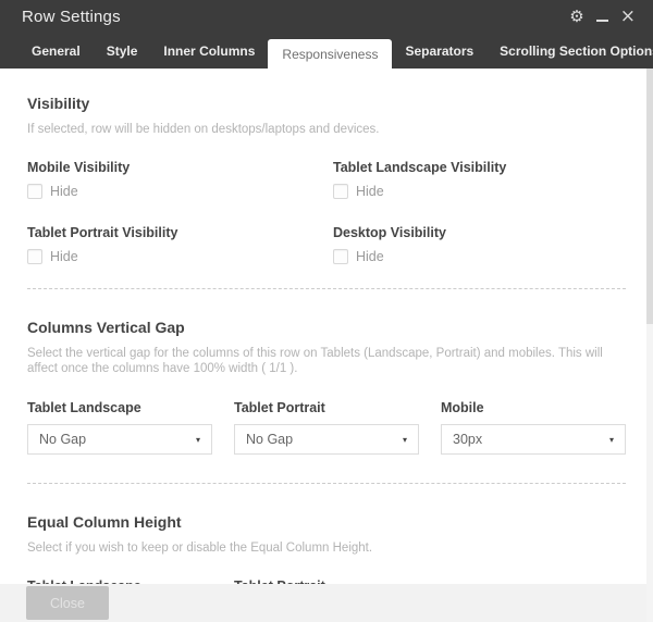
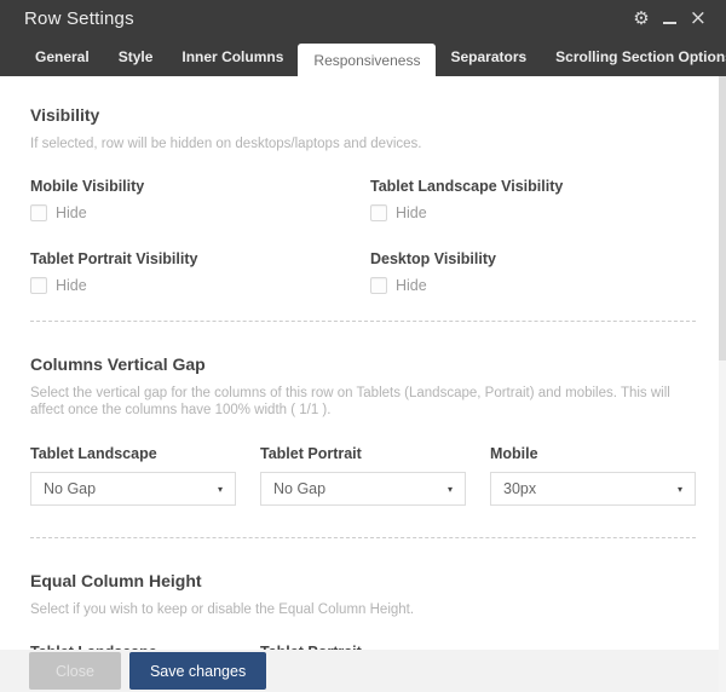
  Row Settings
  ⚙
  ×
  General
  Style
  Inner Columns
  Responsiveness
  Separators
  Scrolling Section Option
  Visibility
  If selected, row will be hidden on desktops/laptops and devices.
  Mobile Visibility
  Hide
  Tablet Landscape Visibility
  Hide
  Tablet Portrait Visibility
  Hide
  Desktop Visibility
  Hide
  Columns Vertical Gap
  Select the vertical gap for the columns of this row on Tablets (Landscape, Portrait) and mobiles. This will affect once the columns have 100% width ( 1/1 ).
  Tablet Landscape
  No Gap
  ▾
  Tablet Portrait
  No Gap
  ▾
  Mobile
  30px
  ▾
  Equal Column Height
  Select if you wish to keep or disable the Equal Column Height.
  Close
+ Save changes
